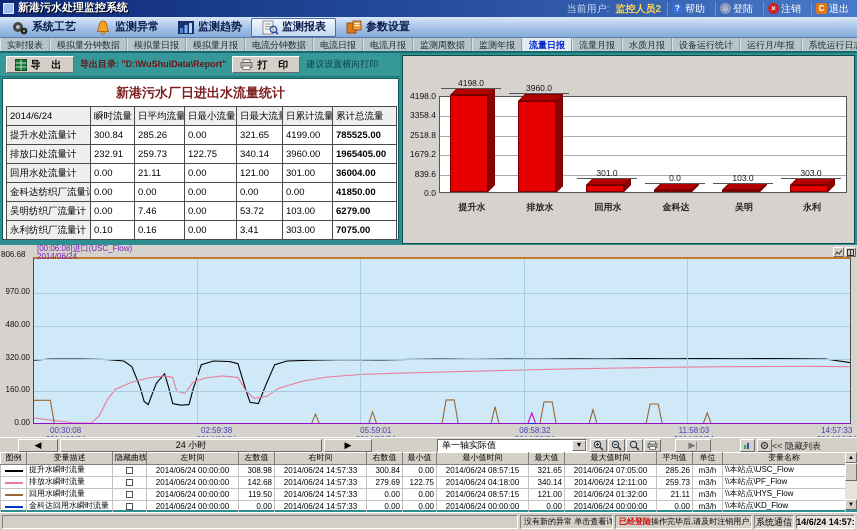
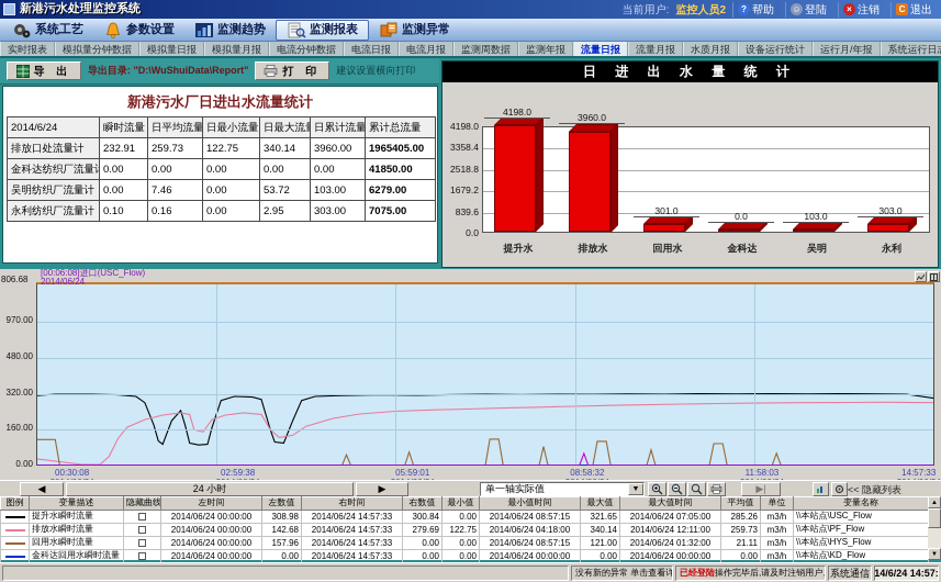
  新港污水处理监控系统
  当前用户:
  监控人员2
  ?
  帮助
  ☺
  登陆
  ×
  注销
  C
  退出
  系统工艺
- 监测异常
+ 参数设置
  监测趋势
  监测报表
- 参数设置
+ 监测异常
  实时报表
  模拟量分钟数据
  模拟量日报
  模拟量月报
  电流分钟数据
  电流日报
  电流月报
  监测周数据
  监测年报
  流量日报
  流量月报
  水质月报
  设备运行统计
  运行月/年报
  系统运行日
  导 出
  导出目录: "D:\WuShuiData\Report"
  打 印
  建议设置横向打印
  新港污水厂日进出水流量统计
  2014/6/24	瞬时流量	日平均流量	日最小流量	日最大流	日累计流量	累计总流量
- 提升水处流量计	300.84	285.26	0.00	321.65	4199.00	785525.00
  排放口处流量计	232.91	259.73	122.75	340.14	3960.00	1965405.00
- 回用水处流量计	0.00	21.11	0.00	121.00	301.00	36004.00
  金科达纺织厂流量	0.00	0.00	0.00	0.00	0.00	41850.00
  吴明纺织厂流量计	0.00	7.46	0.00	53.72	103.00	6279.00
- 永利纺织厂流量计	0.10	0.16	0.00	3.41	303.00	7075.00
+ 永利纺织厂流量计	0.10	0.16	0.00	2.95	303.00	7075.00
+ 日 进 出 水 量 统 计
  4198.0
  3358.4
  2518.8
  1679.2
  839.6
  0.0
  4198.0
  提升水
  3960.0
  排放水
  301.0
  回用水
  0.0
  金科达
  103.0
  吴明
  303.0
  永利
  806.68
  [00:06:08]进口(USC_Flow)
  2014/06/24
  970.00
  480.00
  320.00
  160.00
  0.00
  00:30:08
  02:59:38
  05:59:01
  08:58:32
  11:58:03
  14:57:33
  ◀
  24 小时
  ▶
  单一轴实际值
  ▶|
  << 隐藏列表
  图例	变量描述	隐藏曲线	左时间	左数值	右时间	右数值	最小值	最小值时间	最大值	最大值时间	平均值	单位	变量名称
  	提升水瞬时流量		2014/06/24 00:00:00	308.98	2014/06/24 14:57:33	300.84	0.00	2014/06/24 08:57:15	321.65	2014/06/24 07:05:00	285.26	m3/h	\\本站点\USC_Flow
  	排放水瞬时流量		2014/06/24 00:00:00	142.68	2014/06/24 14:57:33	279.69	122.75	2014/06/24 04:18:00	340.14	2014/06/24 12:11:00	259.73	m3/h	\\本站点\PF_Flow
- 	回用水瞬时流量		2014/06/24 00:00:00	119.50	2014/06/24 14:57:33	0.00	0.00	2014/06/24 08:57:15	121.00	2014/06/24 01:32:00	21.11	m3/h	\\本站点\HYS_Flow
+ 	回用水瞬时流量		2014/06/24 00:00:00	157.96	2014/06/24 14:57:33	0.00	0.00	2014/06/24 08:57:15	121.00	2014/06/24 01:32:00	21.11	m3/h	\\本站点\HYS_Flow
  	金科达回用水瞬时流量		2014/06/24 00:00:00	0.00	2014/06/24 14:57:33	0.00	0.00	2014/06/24 00:00:00	0.00	2014/06/24 00:00:00	0.00	m3/h	\\本站点\KD_Flow
  没有新的异常 单击查看详
  已经登陆
  操作完毕后,请及时注销用户
  系统通信
  14/6/24 14:57:
